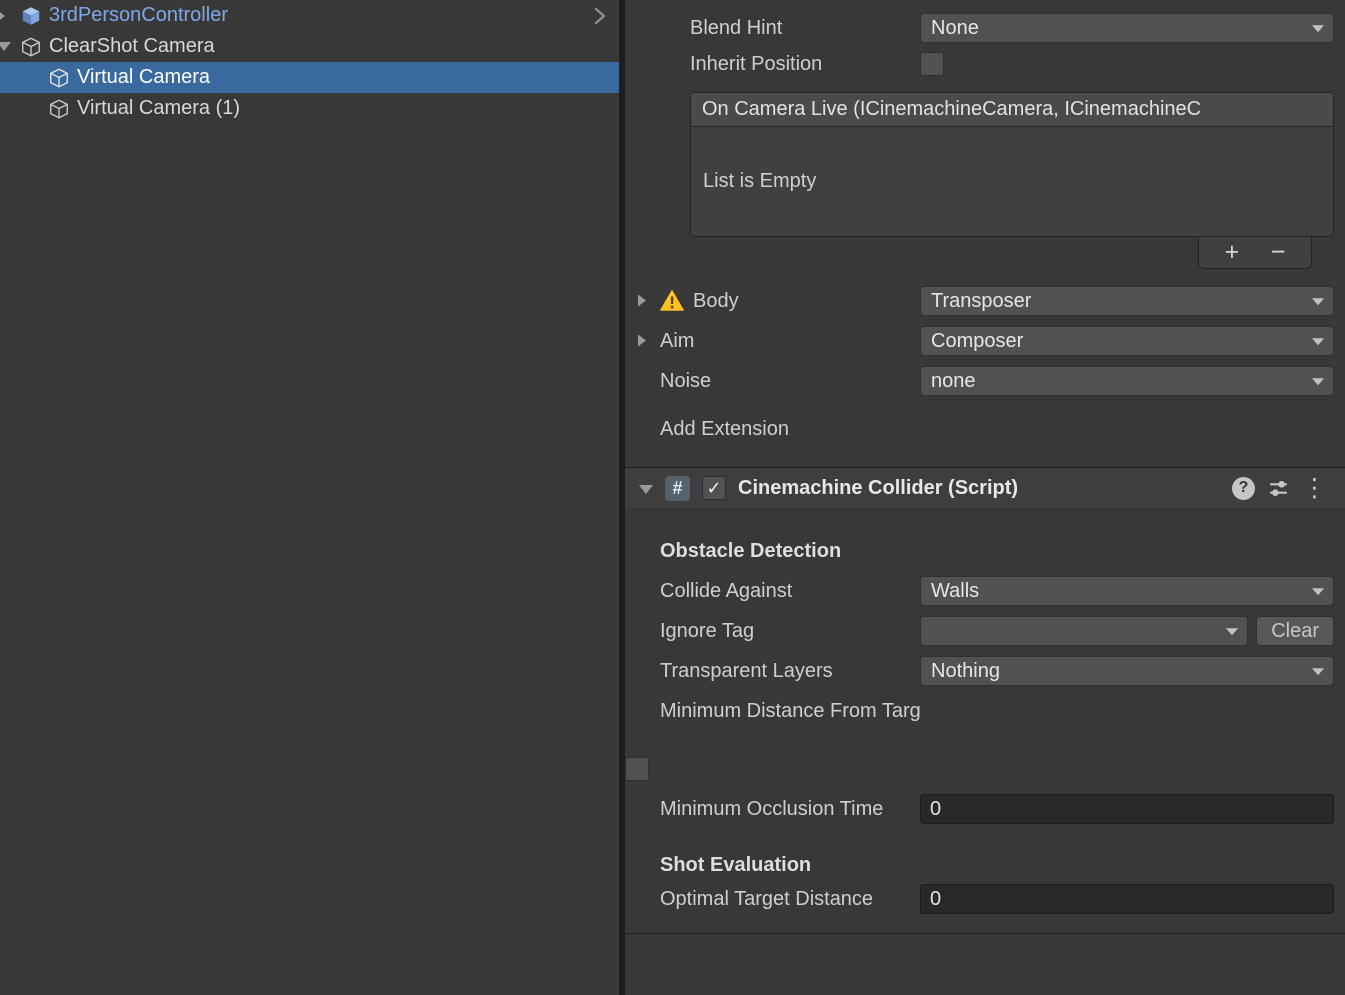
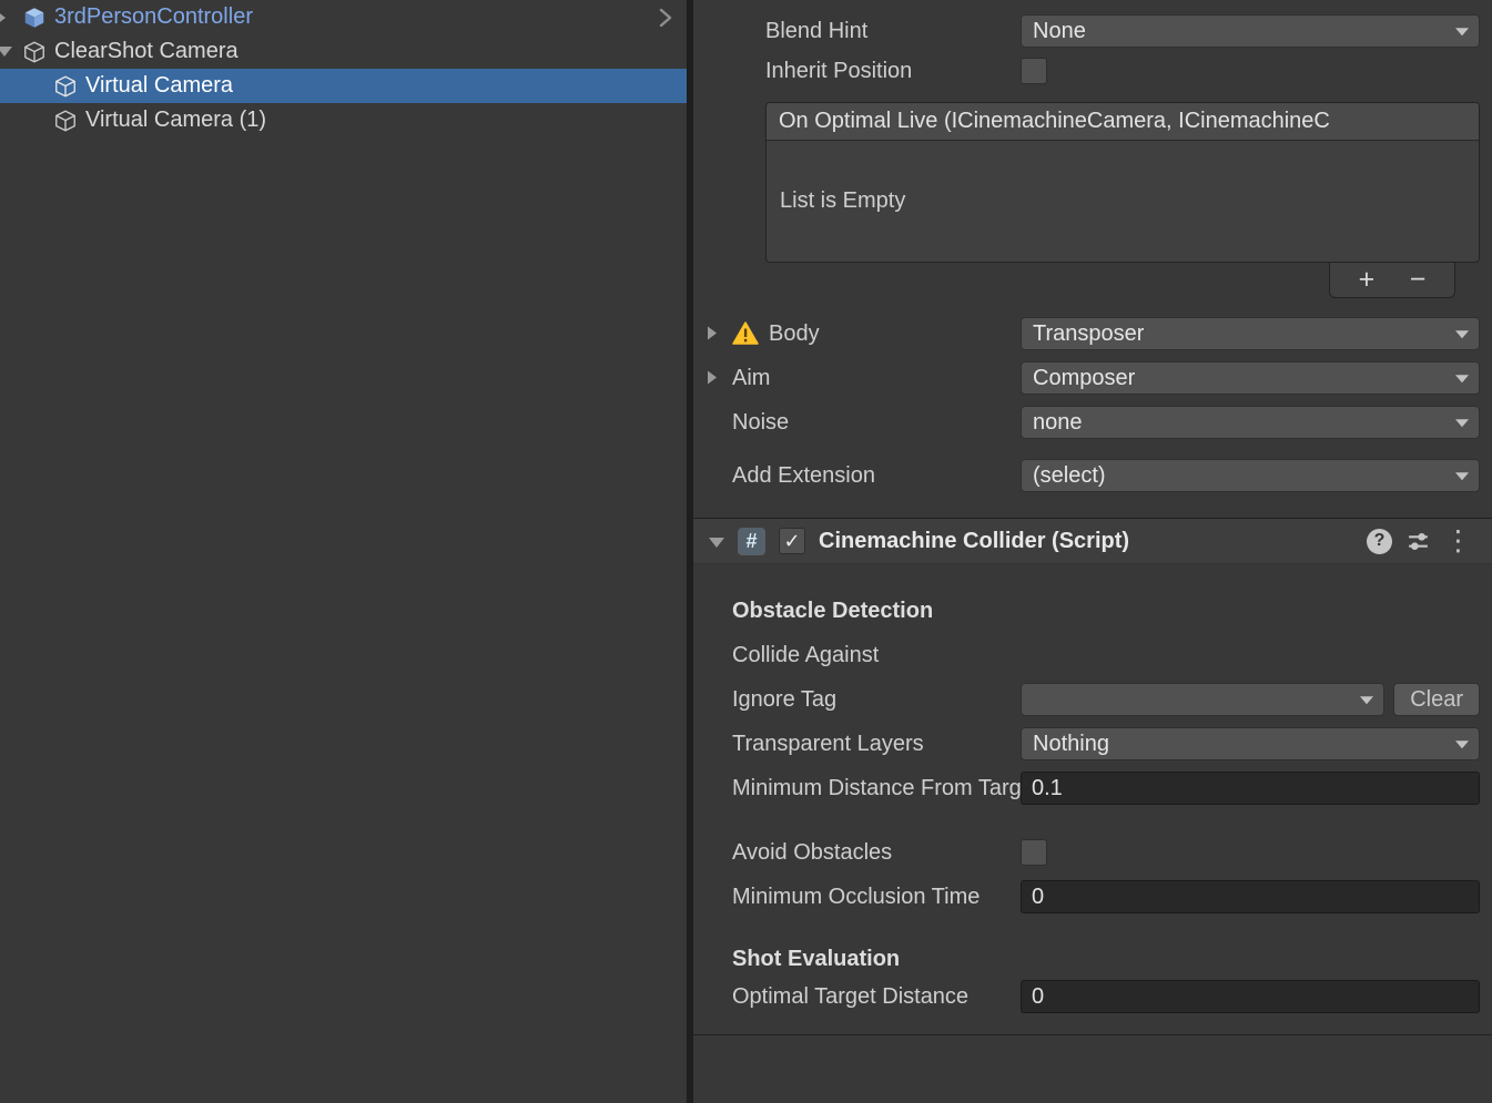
  3rdPersonController
  ClearShot Camera
  Virtual Camera
  Virtual Camera (1)
  Blend Hint
  None
  Inherit Position
- On Camera Live (ICinemachineCamera, ICinemachineC
+ On Optimal Live (ICinemachineCamera, ICinemachineC
  List is Empty
  +
  −
  Body
  Transposer
  Aim
  Composer
  Noise
  none
  Add Extension
+ (select)
  #
  Cinemachine Collider (Script)
  ?
  ⋮
  Obstacle Detection
  Collide Against
- Walls
  Ignore Tag
  Clear
  Transparent Layers
  Nothing
  Minimum Distance From Targ
+ 0.1
+ Avoid Obstacles
  Minimum Occlusion Time
  0
  Shot Evaluation
  Optimal Target Distance
  0
